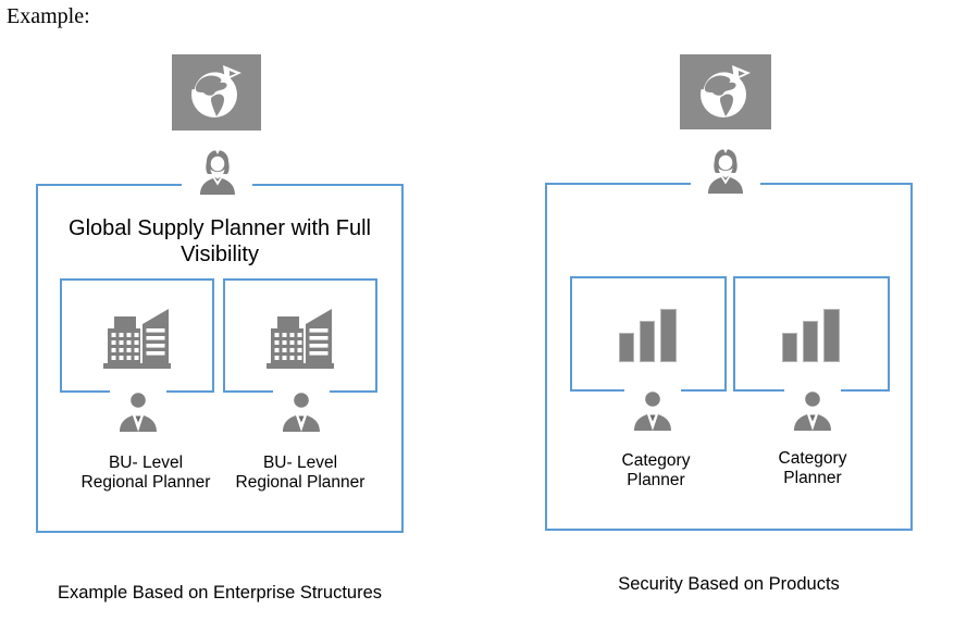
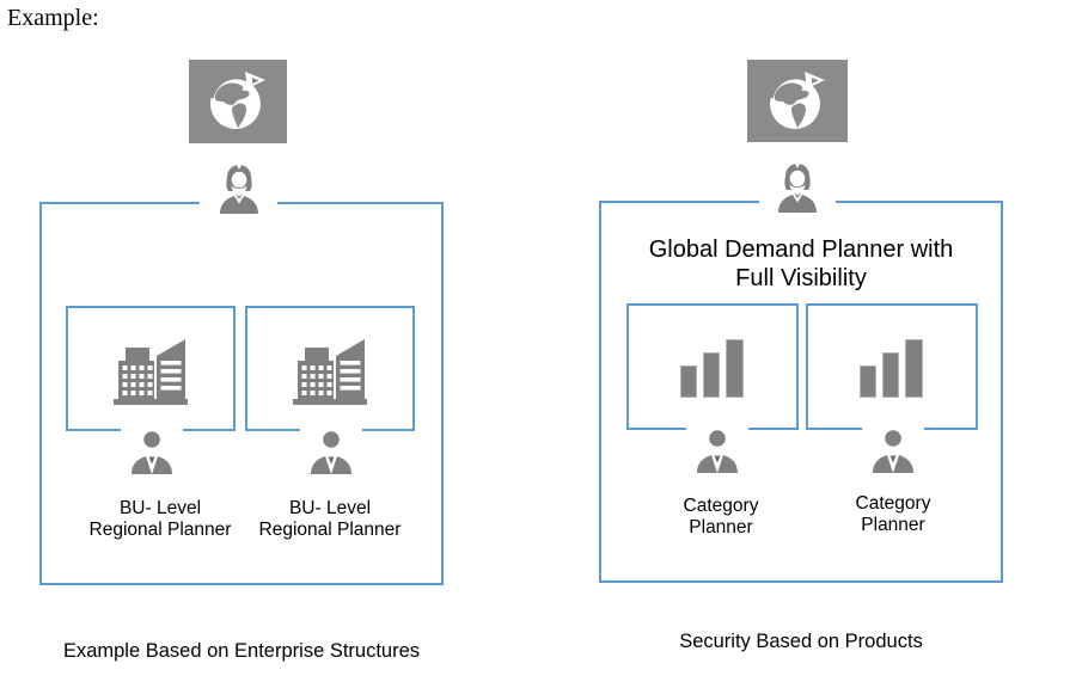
  Example:
- Global Supply Planner with Full
- Visibility
  BU- Level
  Regional Planner
  BU- Level
  Regional Planner
  Example Based on Enterprise Structures
+ Global Demand Planner with
+ Full Visibility
  Category
  Planner
  Category
  Planner
  Security Based on Products
